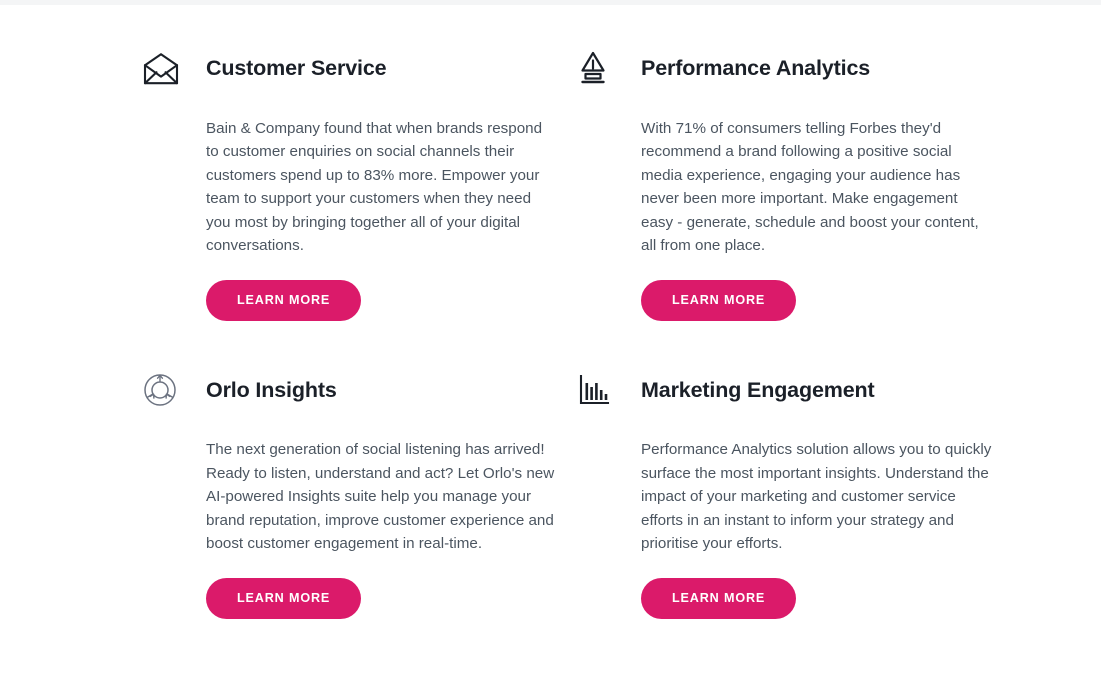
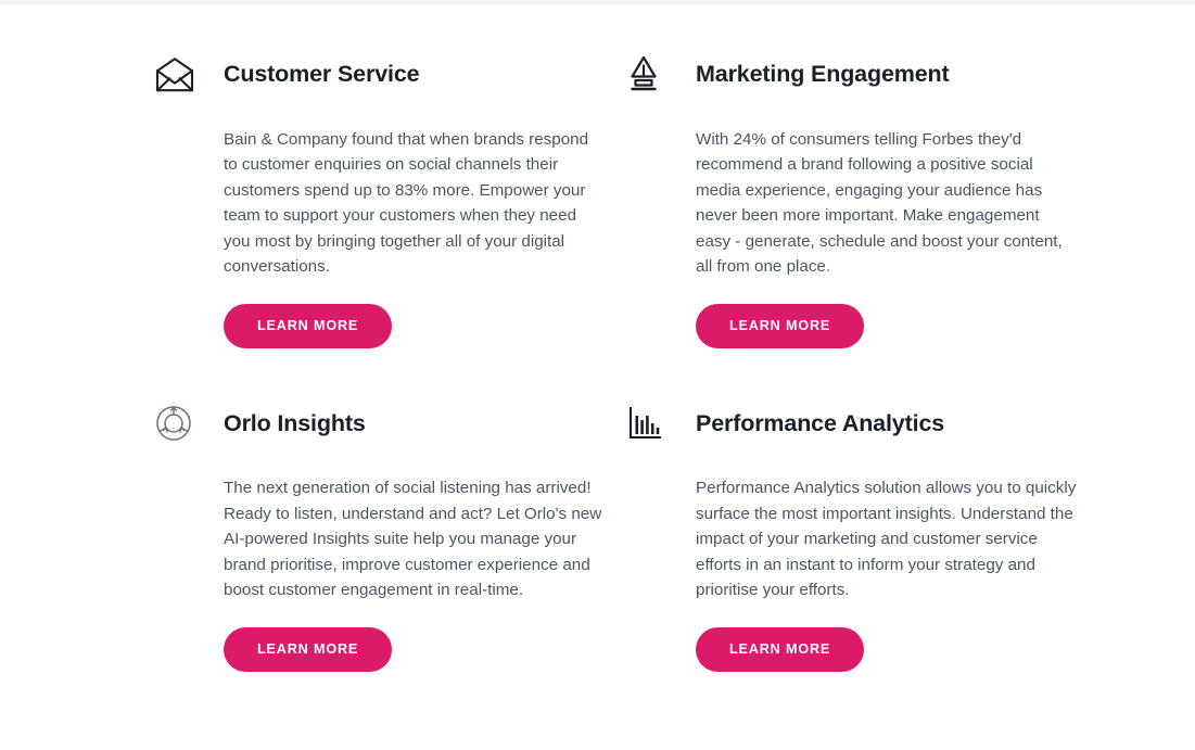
  Customer Service
  Bain & Company found that when brands respond to customer enquiries on social channels their customers spend up to 83% more. Empower your team to support your customers when they need you most by bringing together all of your digital conversations.
  LEARN MORE
- Performance Analytics
+ Marketing Engagement
- With 71% of consumers telling Forbes they'd recommend a brand following a positive social media experience, engaging your audience has never been more important. Make engagement easy - generate, schedule and boost your content, all from one place.
+ With 24% of consumers telling Forbes they'd recommend a brand following a positive social media experience, engaging your audience has never been more important. Make engagement easy - generate, schedule and boost your content, all from one place.
  LEARN MORE
  Orlo Insights
- The next generation of social listening has arrived! Ready to listen, understand and act? Let Orlo's new AI-powered Insights suite help you manage your brand reputation, improve customer experience and boost customer engagement in real-time.
+ The next generation of social listening has arrived! Ready to listen, understand and act? Let Orlo's new AI-powered Insights suite help you manage your brand prioritise, improve customer experience and boost customer engagement in real-time.
  LEARN MORE
- Marketing Engagement
+ Performance Analytics
  Performance Analytics solution allows you to quickly surface the most important insights. Understand the impact of your marketing and customer service efforts in an instant to inform your strategy and prioritise your efforts.
  LEARN MORE
